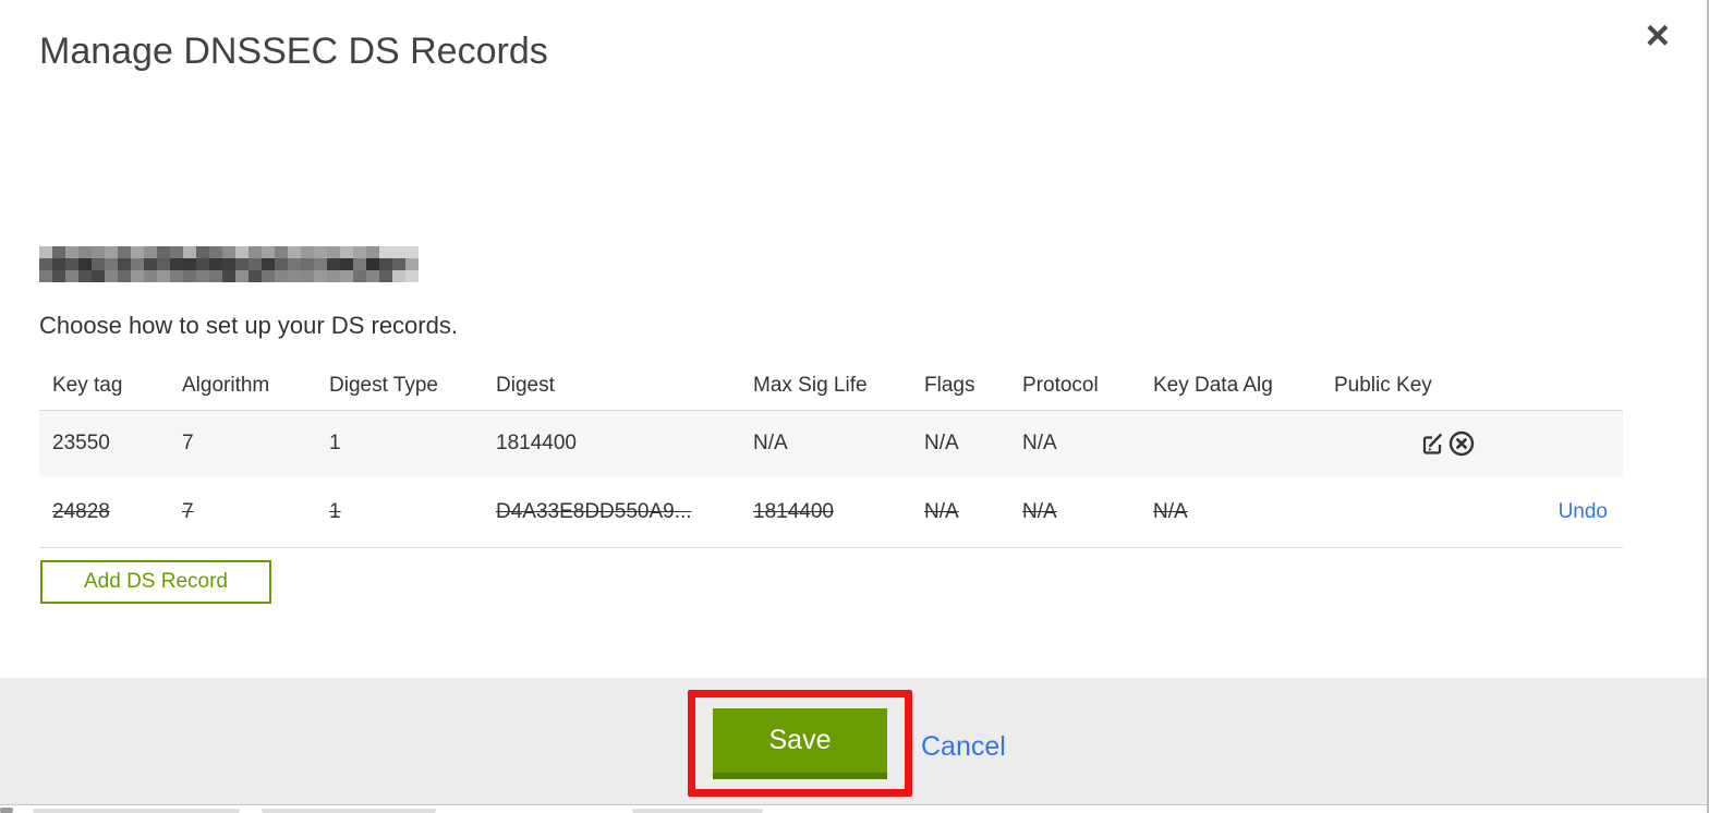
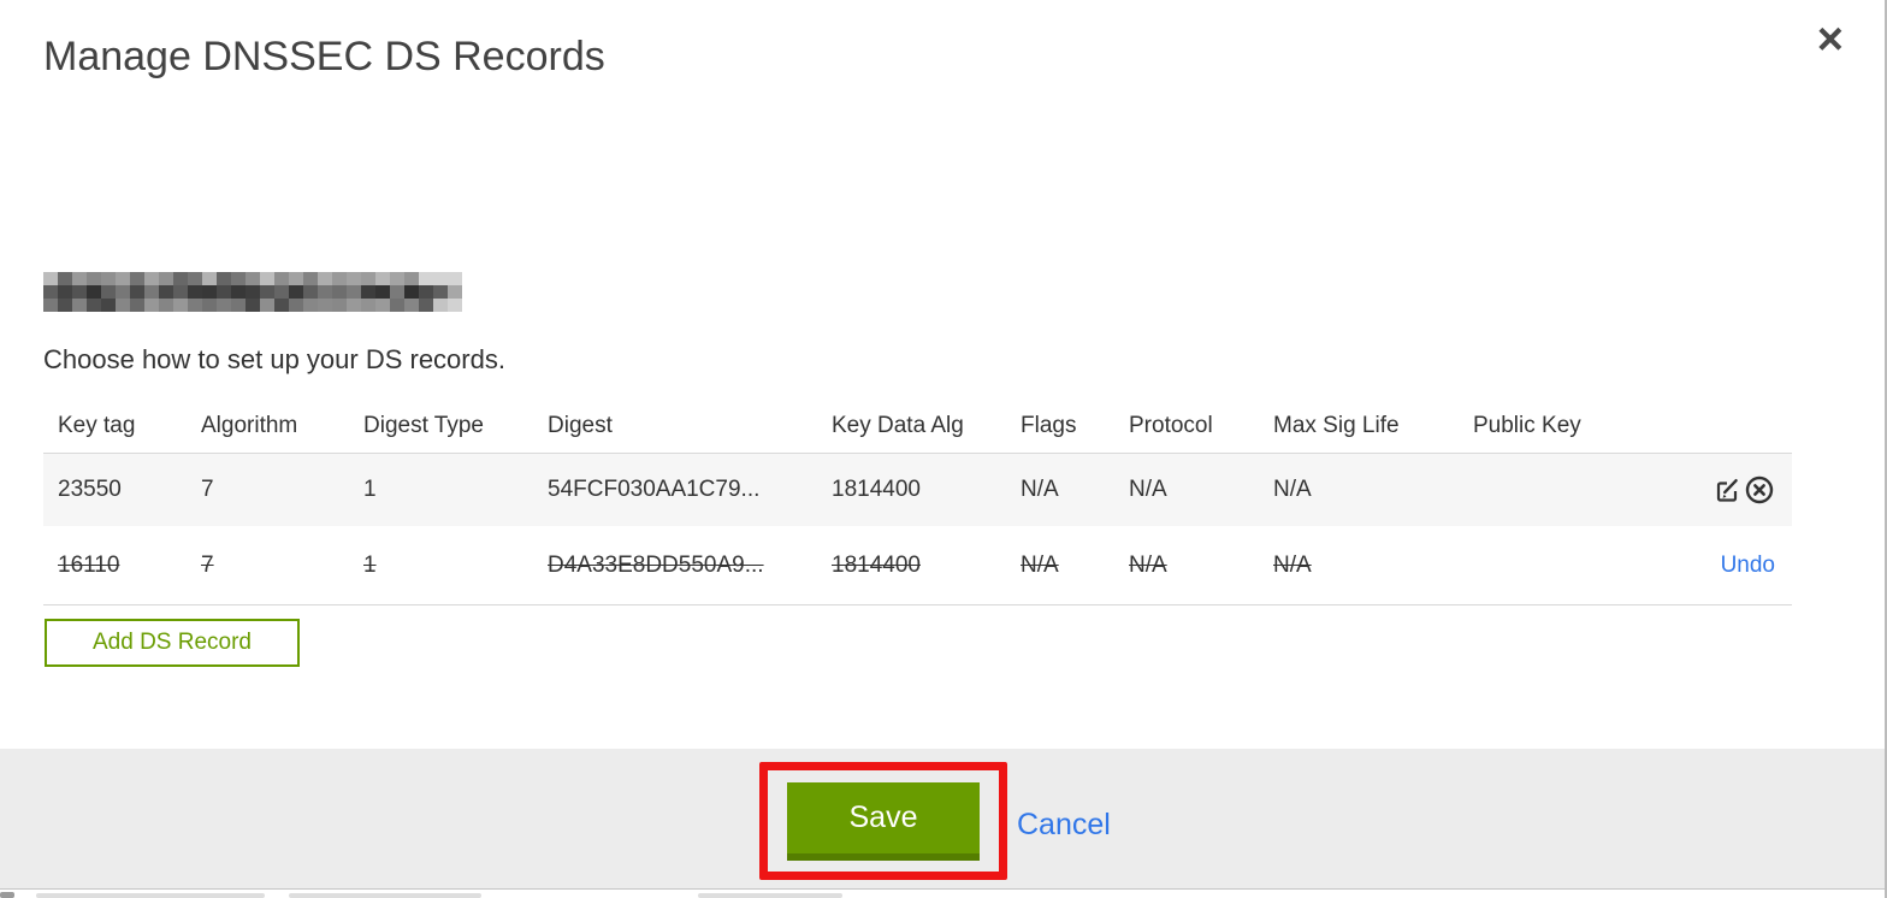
  ×
  Manage DNSSEC DS Records
  Choose how to set up your DS records.
  Key tag
  Algorithm
  Digest Type
  Digest
- Max Sig Life
+ Key Data Alg
  Flags
  Protocol
- Key Data Alg
+ Max Sig Life
  Public Key
  23550
  7
  1
+ 54FCF030AA1C79...
  1814400
  N/A
  N/A
  N/A
- 24828
+ 16110
  7
  1
  D4A33E8DD550A9...
  1814400
  N/A
  N/A
  N/A
  Undo
  Add DS Record
  Save
  Cancel
